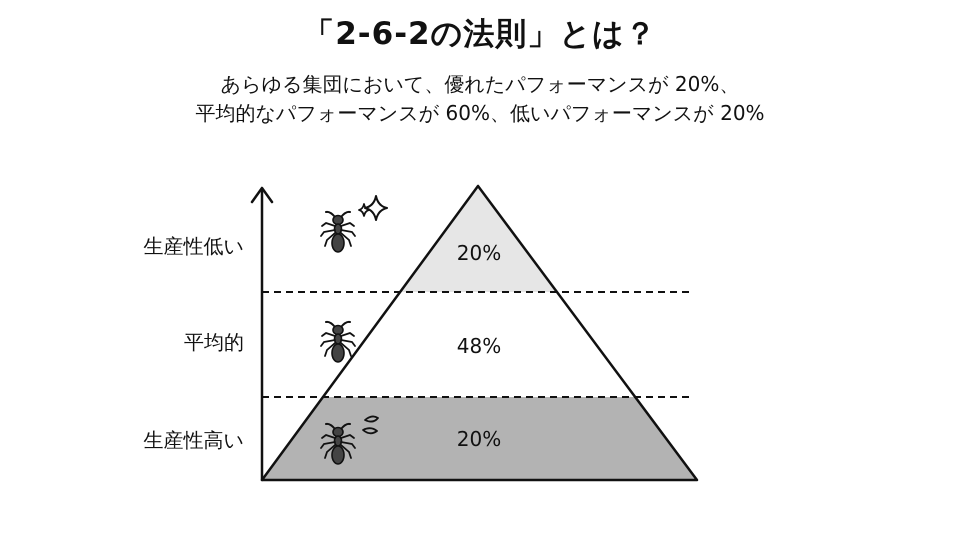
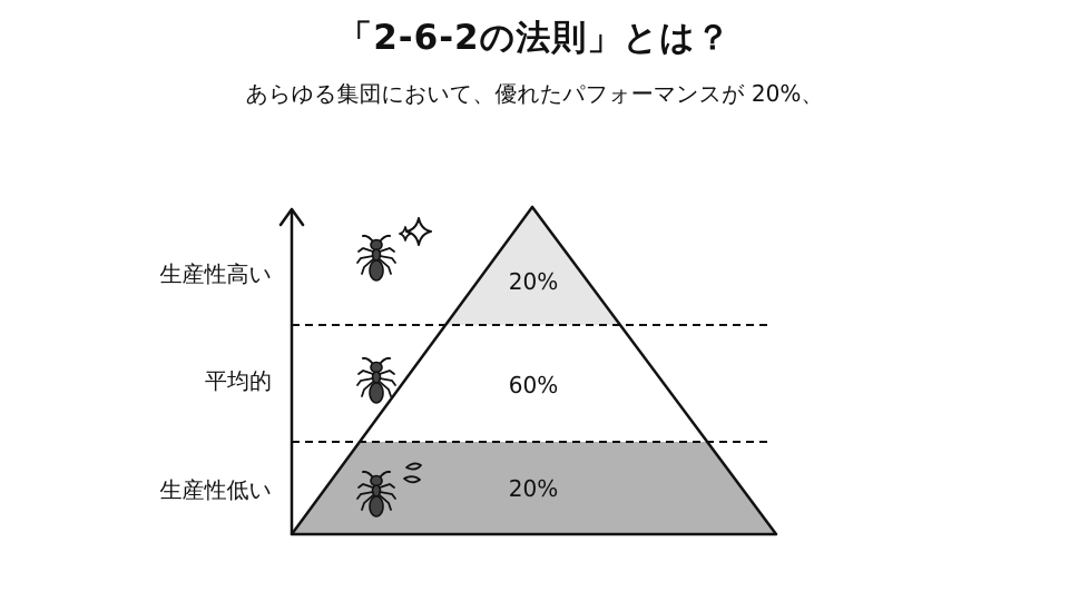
  「2-6-2の法則」とは？
  あらゆる集団において、優れたパフォーマンスが 20%、
- 平均的なパフォーマンスが 60%、低いパフォーマンスが 20%
- 生産性低い
+ 生産性高い
  平均的
- 生産性高い
+ 生産性低い
  20%
- 48%
+ 60%
  20%
